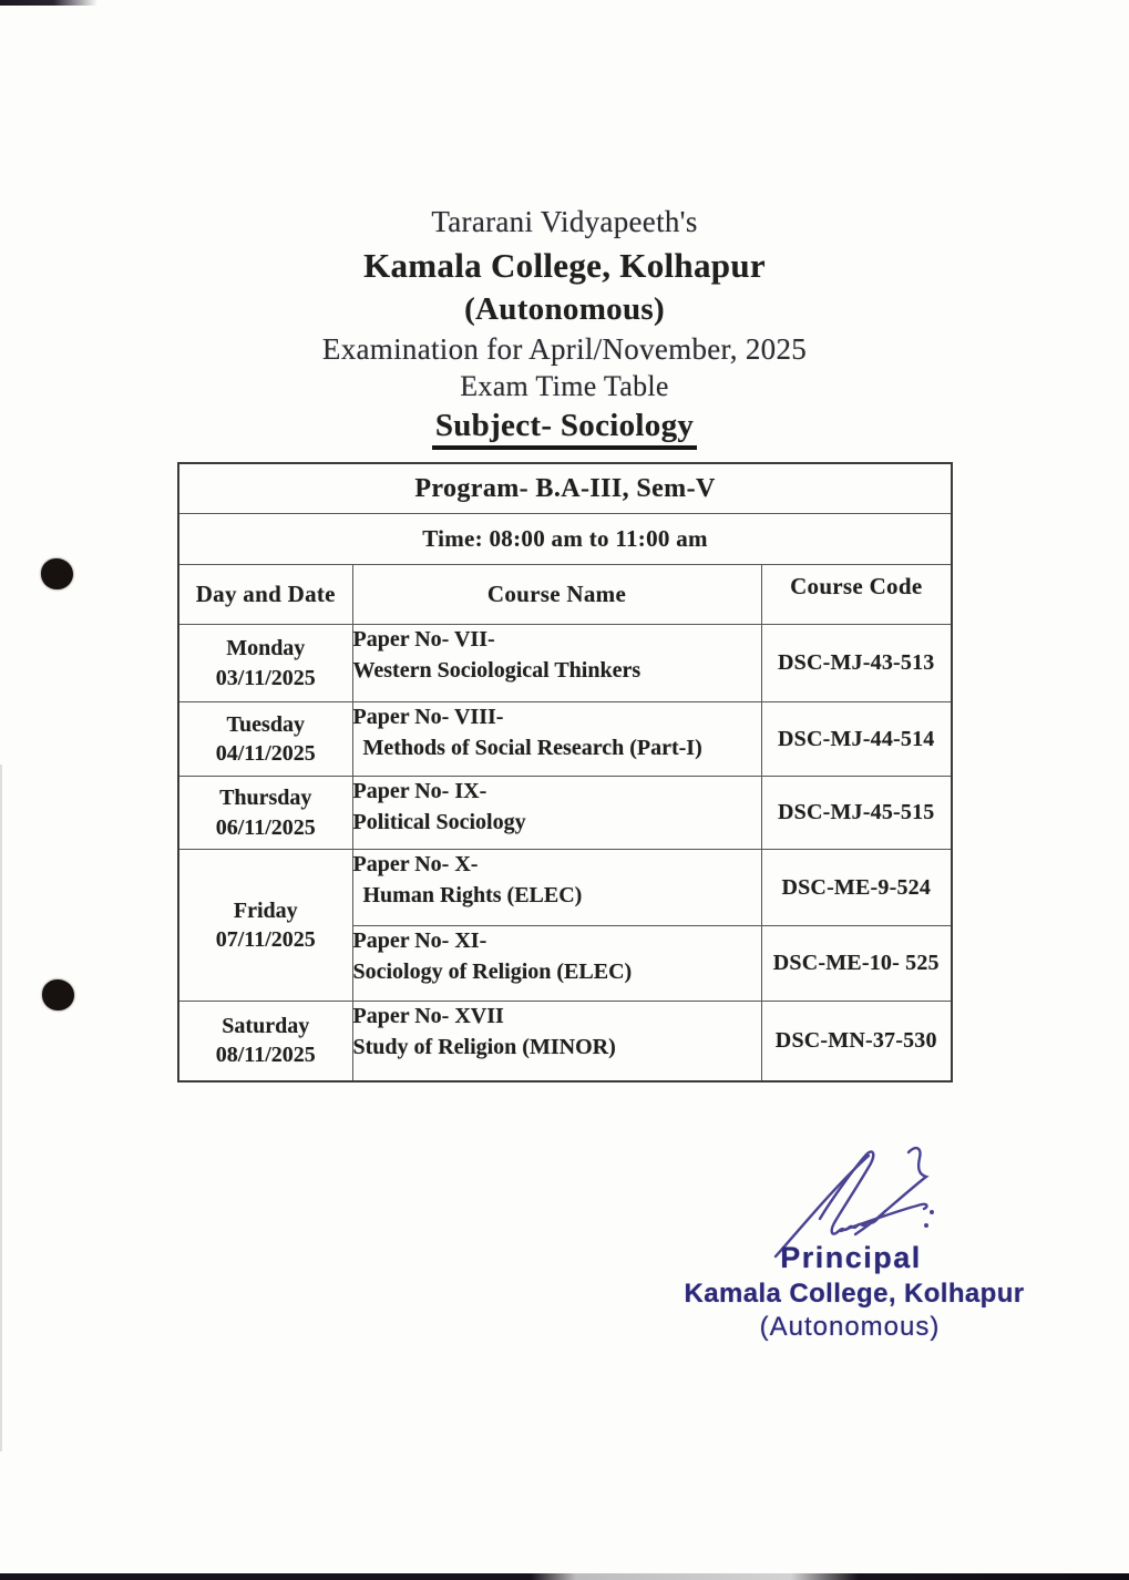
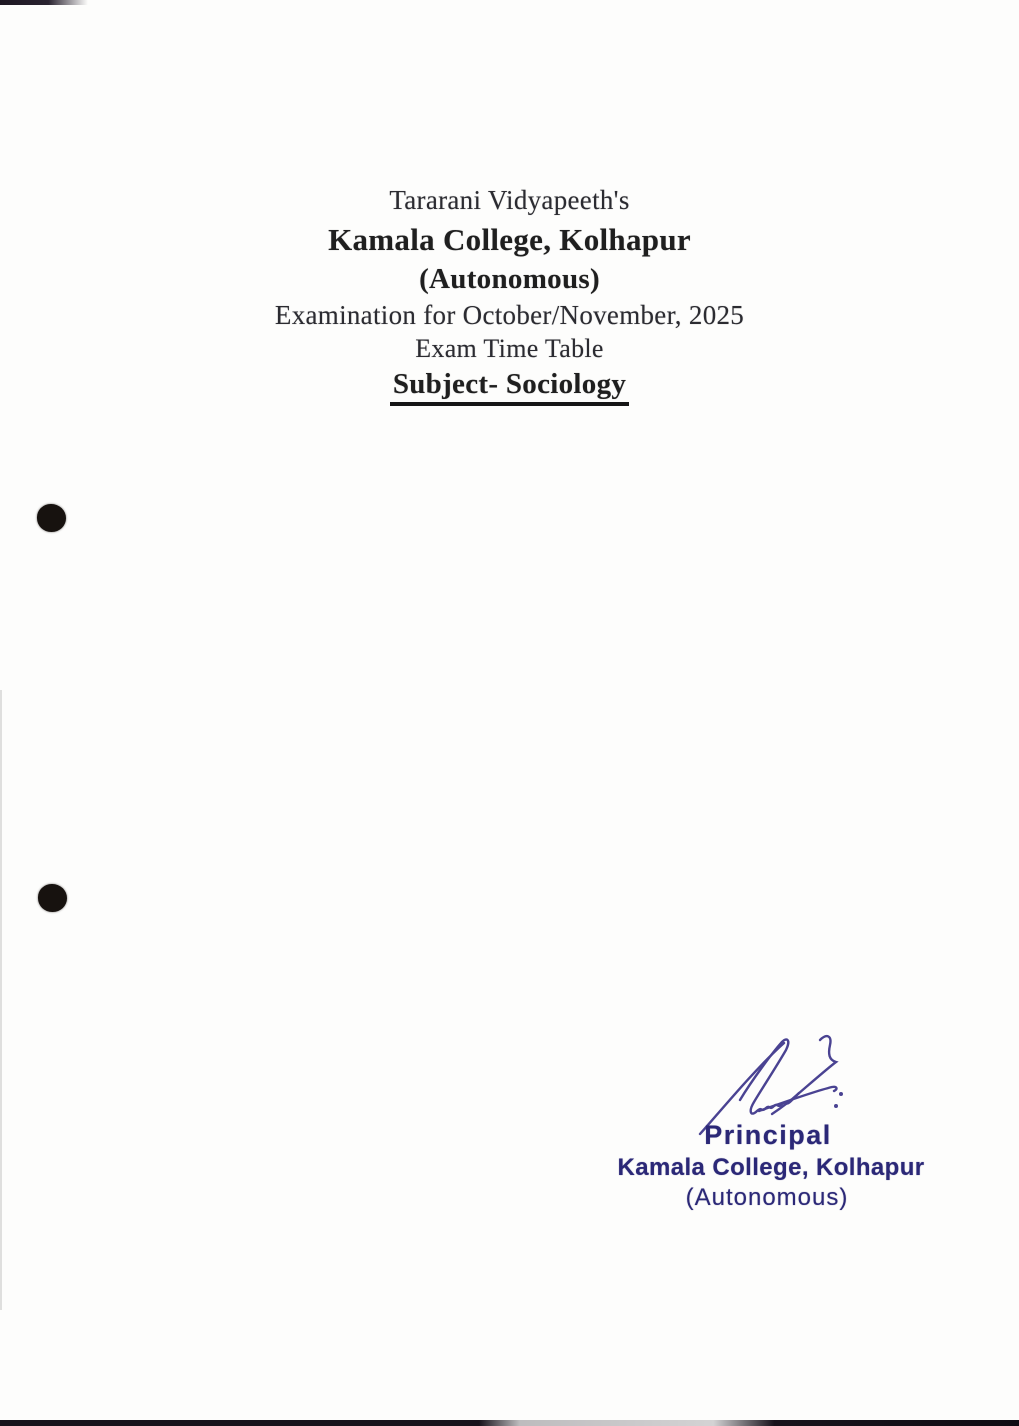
  Tararani Vidyapeeth's
  Kamala College, Kolhapur
  (Autonomous)
- Examination for April/November, 2025
+ Examination for October/November, 2025
  Exam Time Table
  Subject- Sociology
- Program- B.A-III, Sem-V
- Time: 08:00 am to 11:00 am
- Day and Date	Course Name	Course Code
- Monday 03/11/2025	Paper No- VII- Western Sociological Thinkers	DSC-MJ-43-513
- Tuesday 04/11/2025	Paper No- VIII- Methods of Social Research (Part-I)	DSC-MJ-44-514
- Thursday 06/11/2025	Paper No- IX- Political Sociology	DSC-MJ-45-515
- Friday 07/11/2025	Paper No- X- Human Rights (ELEC)	DSC-ME-9-524
- Paper No- XI- Sociology of Religion (ELEC)	DSC-ME-10- 525
- Saturday 08/11/2025	Paper No- XVII Study of Religion (MINOR)	DSC-MN-37-530
  Principal
  Kamala College, Kolhapur
  (Autonomous)
